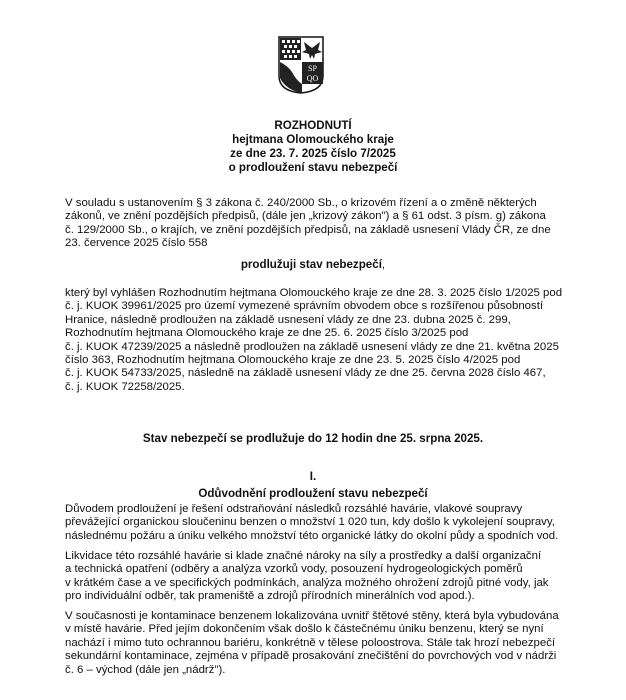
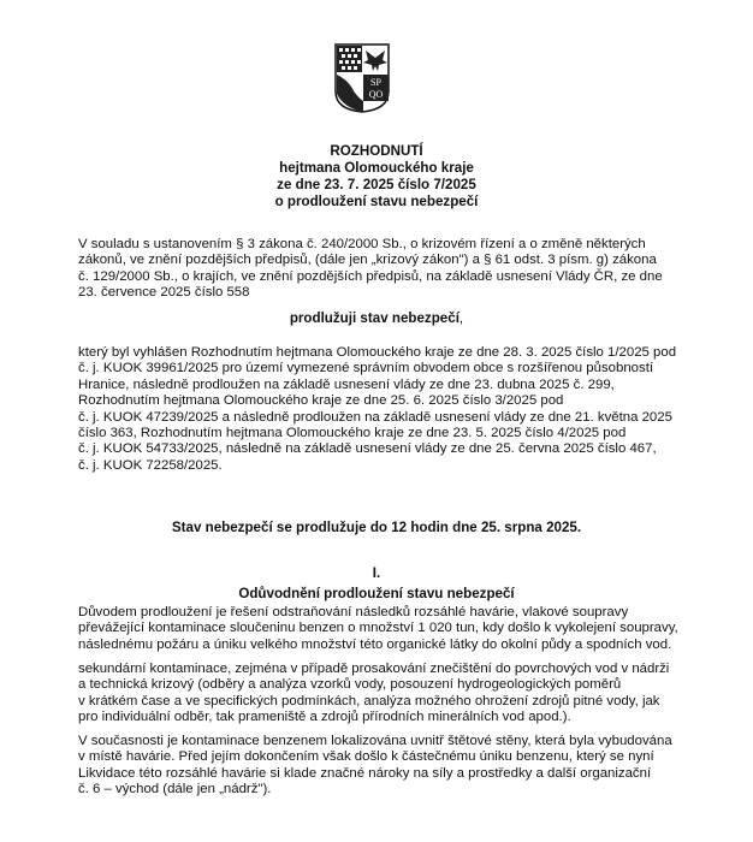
  SP
  QO
  ROZHODNUTÍ
  hejtmana Olomouckého kraje
  ze dne 23. 7. 2025 číslo 7/2025
  o prodloužení stavu nebezpečí
  V souladu s ustanovením § 3 zákona č. 240/2000 Sb., o krizovém řízení a o změně některých
  zákonů, ve znění pozdějších předpisů, (dále jen „krizový zákon") a § 61 odst. 3 písm. g) zákona
  č. 129/2000 Sb., o krajích, ve znění pozdějších předpisů, na základě usnesení Vlády ČR, ze dne
  23. července 2025 číslo 558
  prodlužuji stav nebezpečí,
  který byl vyhlášen Rozhodnutím hejtmana Olomouckého kraje ze dne 28. 3. 2025 číslo 1/2025 pod
  č. j. KUOK 39961/2025 pro území vymezené správním obvodem obce s rozšířenou působností
  Hranice, následně prodloužen na základě usnesení vlády ze dne 23. dubna 2025 č. 299,
  Rozhodnutím hejtmana Olomouckého kraje ze dne 25. 6. 2025 číslo 3/2025 pod
  č. j. KUOK 47239/2025 a následně prodloužen na základě usnesení vlády ze dne 21. května 2025
  číslo 363, Rozhodnutím hejtmana Olomouckého kraje ze dne 23. 5. 2025 číslo 4/2025 pod
- č. j. KUOK 54733/2025, následně na základě usnesení vlády ze dne 25. června 2028 číslo 467,
+ č. j. KUOK 54733/2025, následně na základě usnesení vlády ze dne 25. června 2025 číslo 467,
  č. j. KUOK 72258/2025.
  Stav nebezpečí se prodlužuje do 12 hodin dne 25. srpna 2025.
  I.
  Odůvodnění prodloužení stavu nebezpečí
  Důvodem prodloužení je řešení odstraňování následků rozsáhlé havárie, vlakové soupravy
- převážející organickou sloučeninu benzen o množství 1 020 tun, kdy došlo k vykolejení soupravy,
+ převážející kontaminace sloučeninu benzen o množství 1 020 tun, kdy došlo k vykolejení soupravy,
  následnému požáru a úniku velkého množství této organické látky do okolní půdy a spodních vod.
- Likvidace této rozsáhlé havárie si klade značné nároky na síly a prostředky a další organizační
+ sekundární kontaminace, zejména v případě prosakování znečištění do povrchových vod v nádrži
- a technická opatření (odběry a analýza vzorků vody, posouzení hydrogeologických poměrů
+ a technická krizový (odběry a analýza vzorků vody, posouzení hydrogeologických poměrů
  v krátkém čase a ve specifických podmínkách, analýza možného ohrožení zdrojů pitné vody, jak
  pro individuální odběr, tak prameniště a zdrojů přírodních minerálních vod apod.).
  V současnosti je kontaminace benzenem lokalizována uvnitř štětové stěny, která byla vybudována
  v místě havárie. Před jejím dokončením však došlo k částečnému úniku benzenu, který se nyní
- nachází i mimo tuto ochrannou bariéru, konkrétně v tělese poloostrova. Stále tak hrozí nebezpečí
- sekundární kontaminace, zejména v případě prosakování znečištění do povrchových vod v nádrži
+ Likvidace této rozsáhlé havárie si klade značné nároky na síly a prostředky a další organizační
  č. 6 – východ (dále jen „nádrž").
